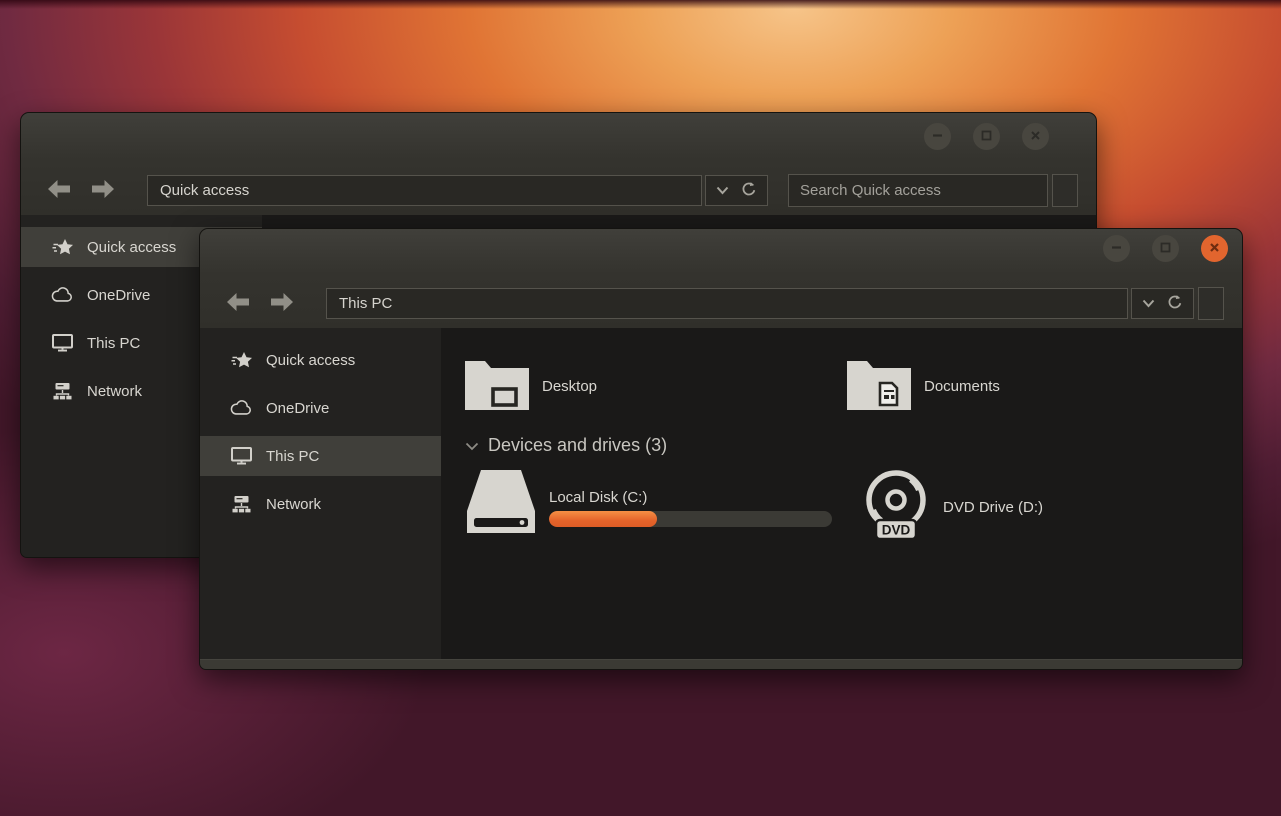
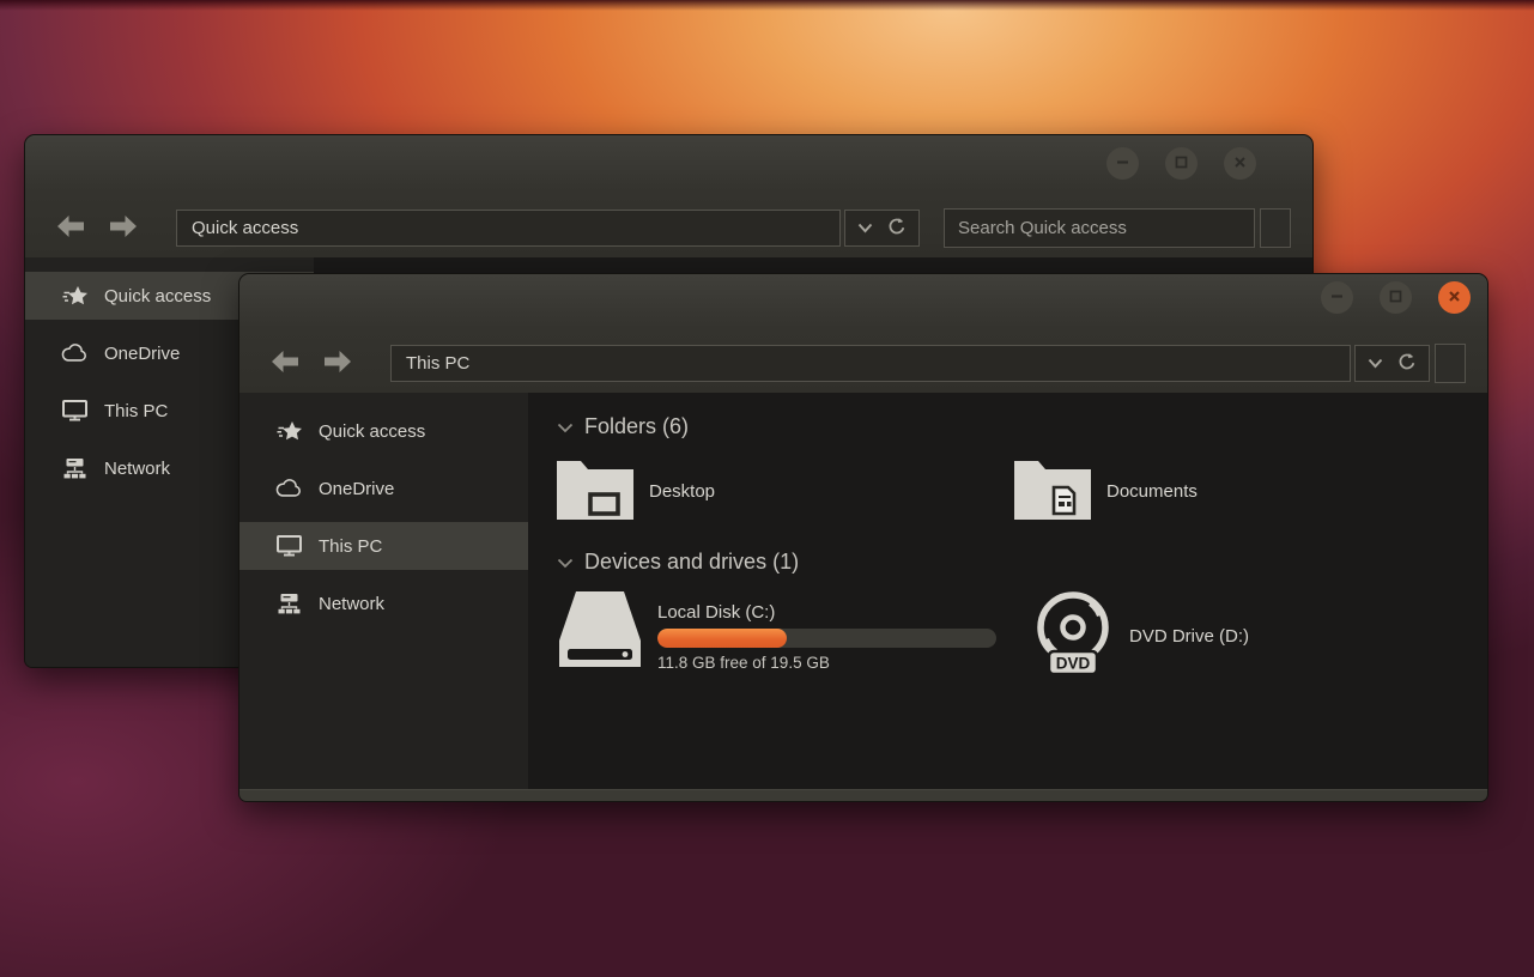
  Quick access
  Search Quick access
  Quick access
  OneDrive
  This PC
  Network
  This PC
  Quick access
  OneDrive
  This PC
  Network
+ Folders (6)
  Desktop
  Documents
- Devices and drives (3)
+ Devices and drives (1)
  Local Disk (C:)
+ 11.8 GB free of 19.5 GB
  DVD
  DVD Drive (D:)
